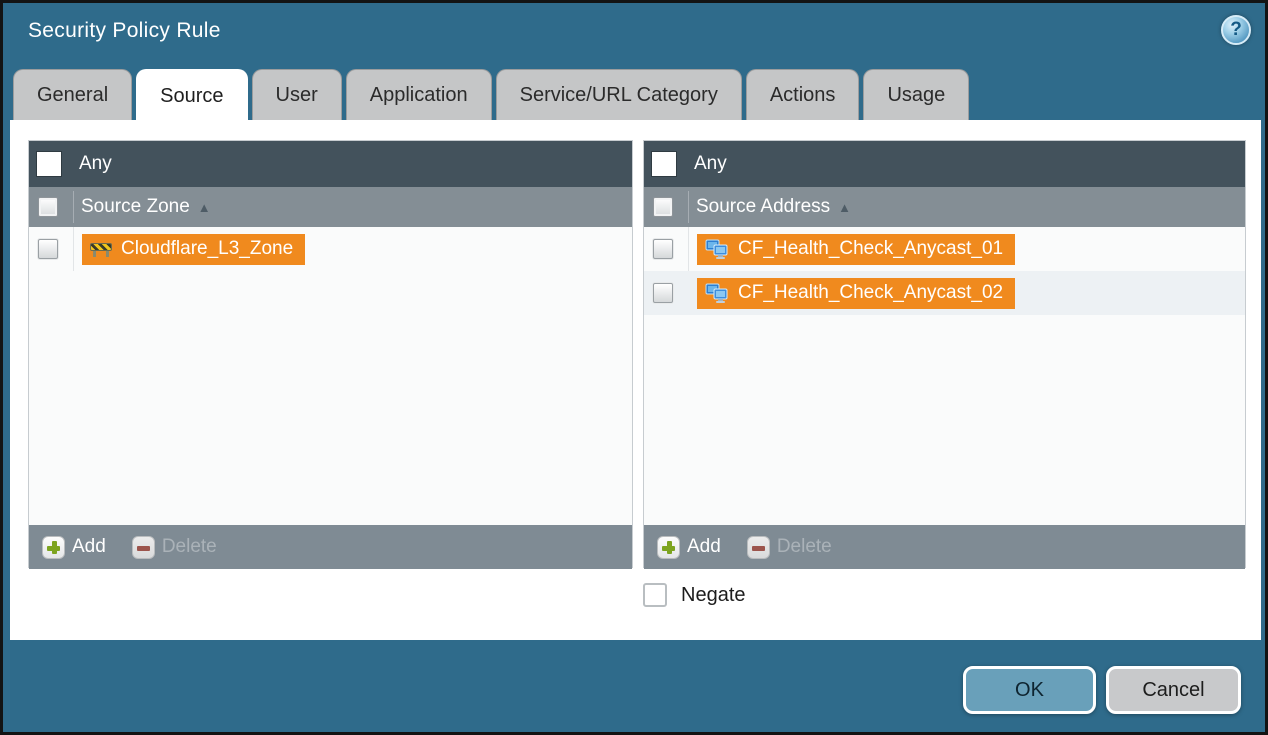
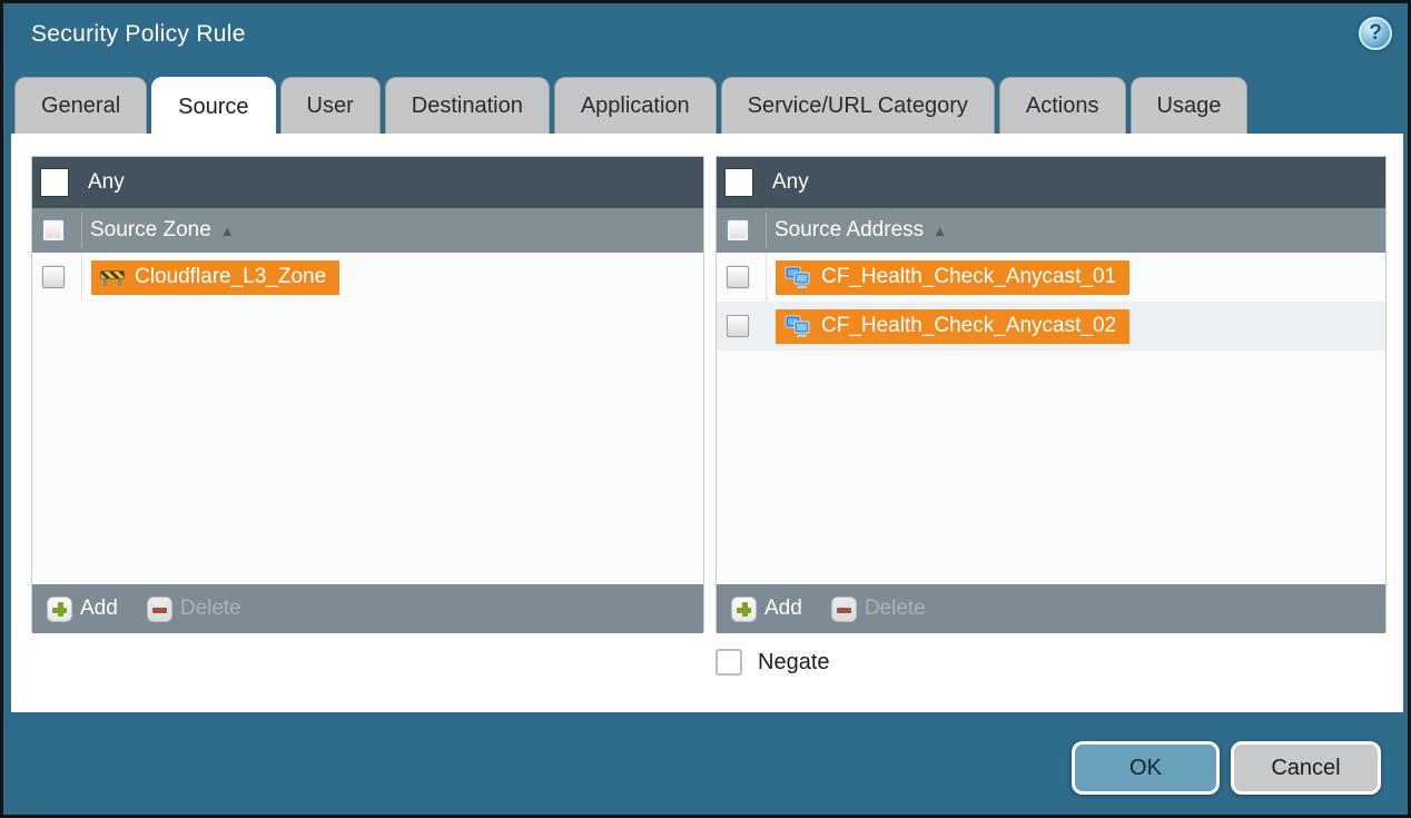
  Security Policy Rule
  ?
  General
  Source
  User
+ Destination
  Application
  Service/URL Category
  Actions
  Usage
  Any
  Source Zone
  ▲
  Cloudflare_L3_Zone
  Add
  Delete
  Any
  Source Address
  ▲
  CF_Health_Check_Anycast_01
  CF_Health_Check_Anycast_02
  Add
  Delete
  Negate
  OK
  Cancel
